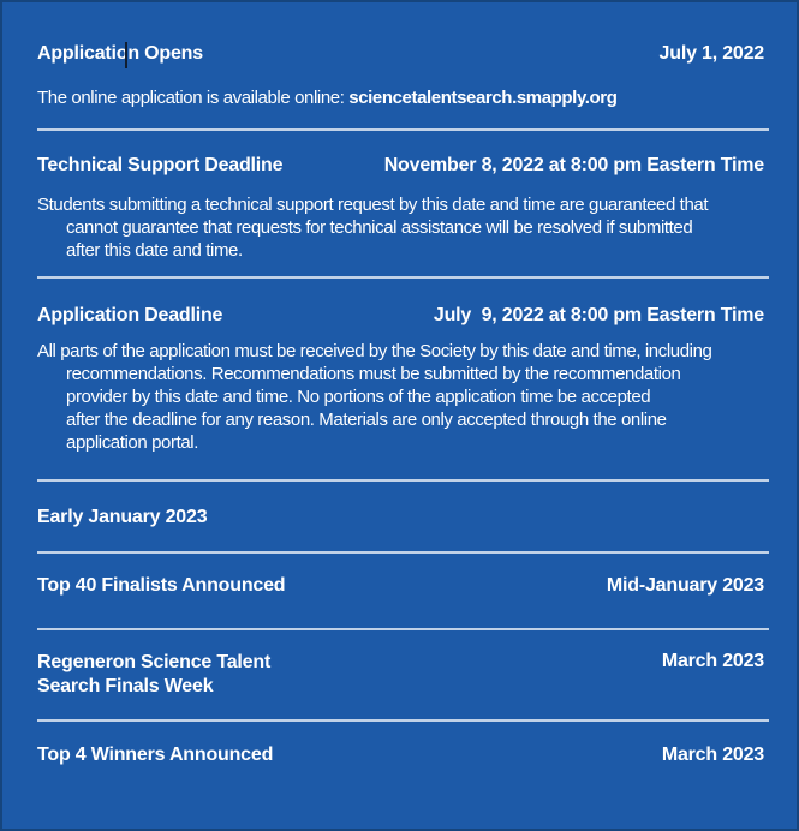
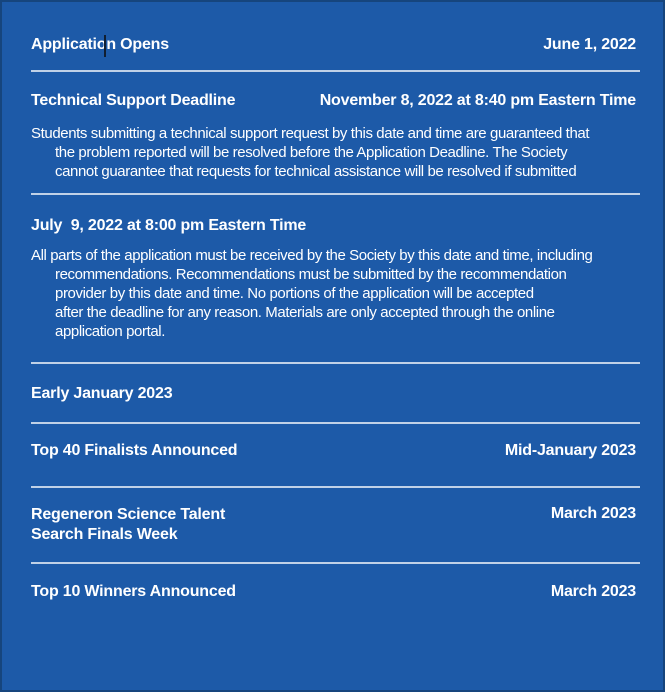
  Application Opens
- July 1, 2022
+ June 1, 2022
- The online application is available online: sciencetalentsearch.smapply.org
  Technical Support Deadline
- November 8, 2022 at 8:00 pm Eastern Time
+ November 8, 2022 at 8:40 pm Eastern Time
  Students submitting a technical support request by this date and time are guaranteed that
+ the problem reported will be resolved before the Application Deadline. The Society
  cannot guarantee that requests for technical assistance will be resolved if submitted
- after this date and time.
- Application Deadline
  July 9, 2022 at 8:00 pm Eastern Time
  All parts of the application must be received by the Society by this date and time, including
  recommendations. Recommendations must be submitted by the recommendation
- provider by this date and time. No portions of the application time be accepted
+ provider by this date and time. No portions of the application will be accepted
  after the deadline for any reason. Materials are only accepted through the online
  application portal.
  Early January 2023
  Top 40 Finalists Announced
  Mid-January 2023
  Regeneron Science Talent
  Search Finals Week
  March 2023
- Top 4 Winners Announced
+ Top 10 Winners Announced
  March 2023
